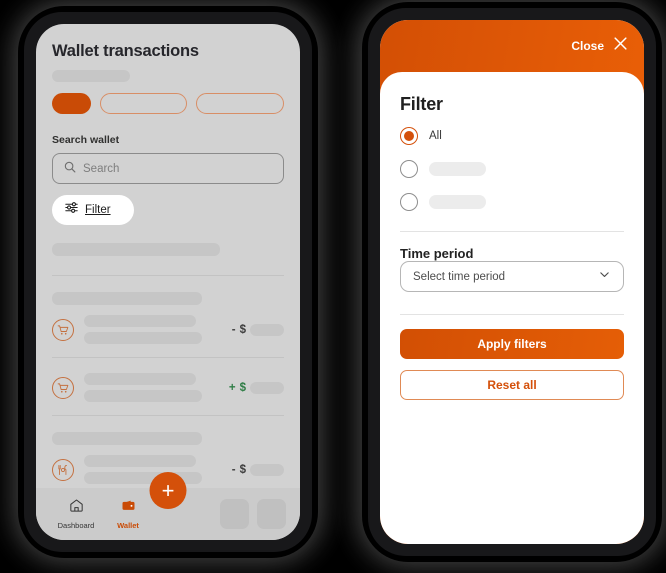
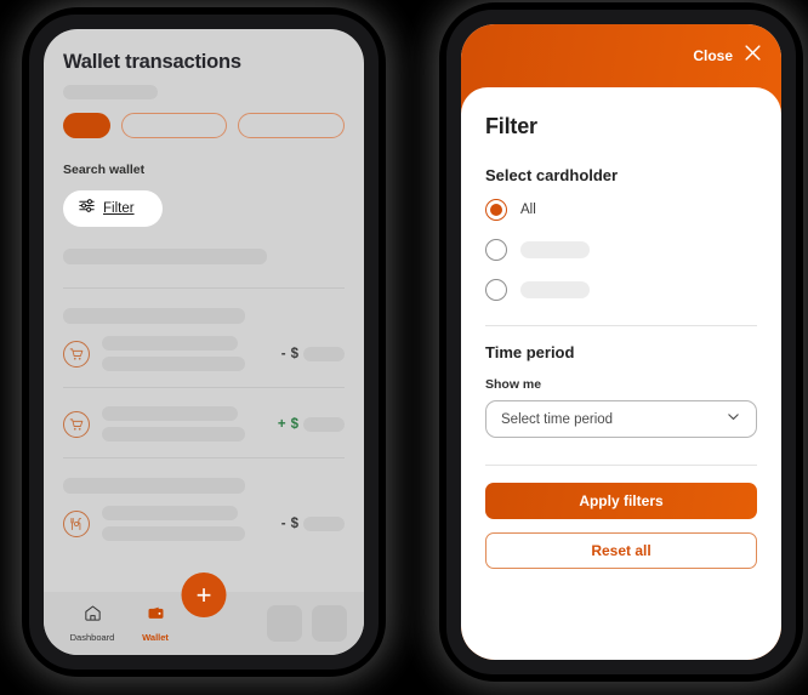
  Wallet transactions
  Search wallet
- Search
  Filter
  -
  $
  +
  $
  -
  $
  Dashboard
  Wallet
  +
  Close
  Filter
+ Select cardholder
  All
  Time period
+ Show me
  Select time period
  Apply filters
  Reset all
